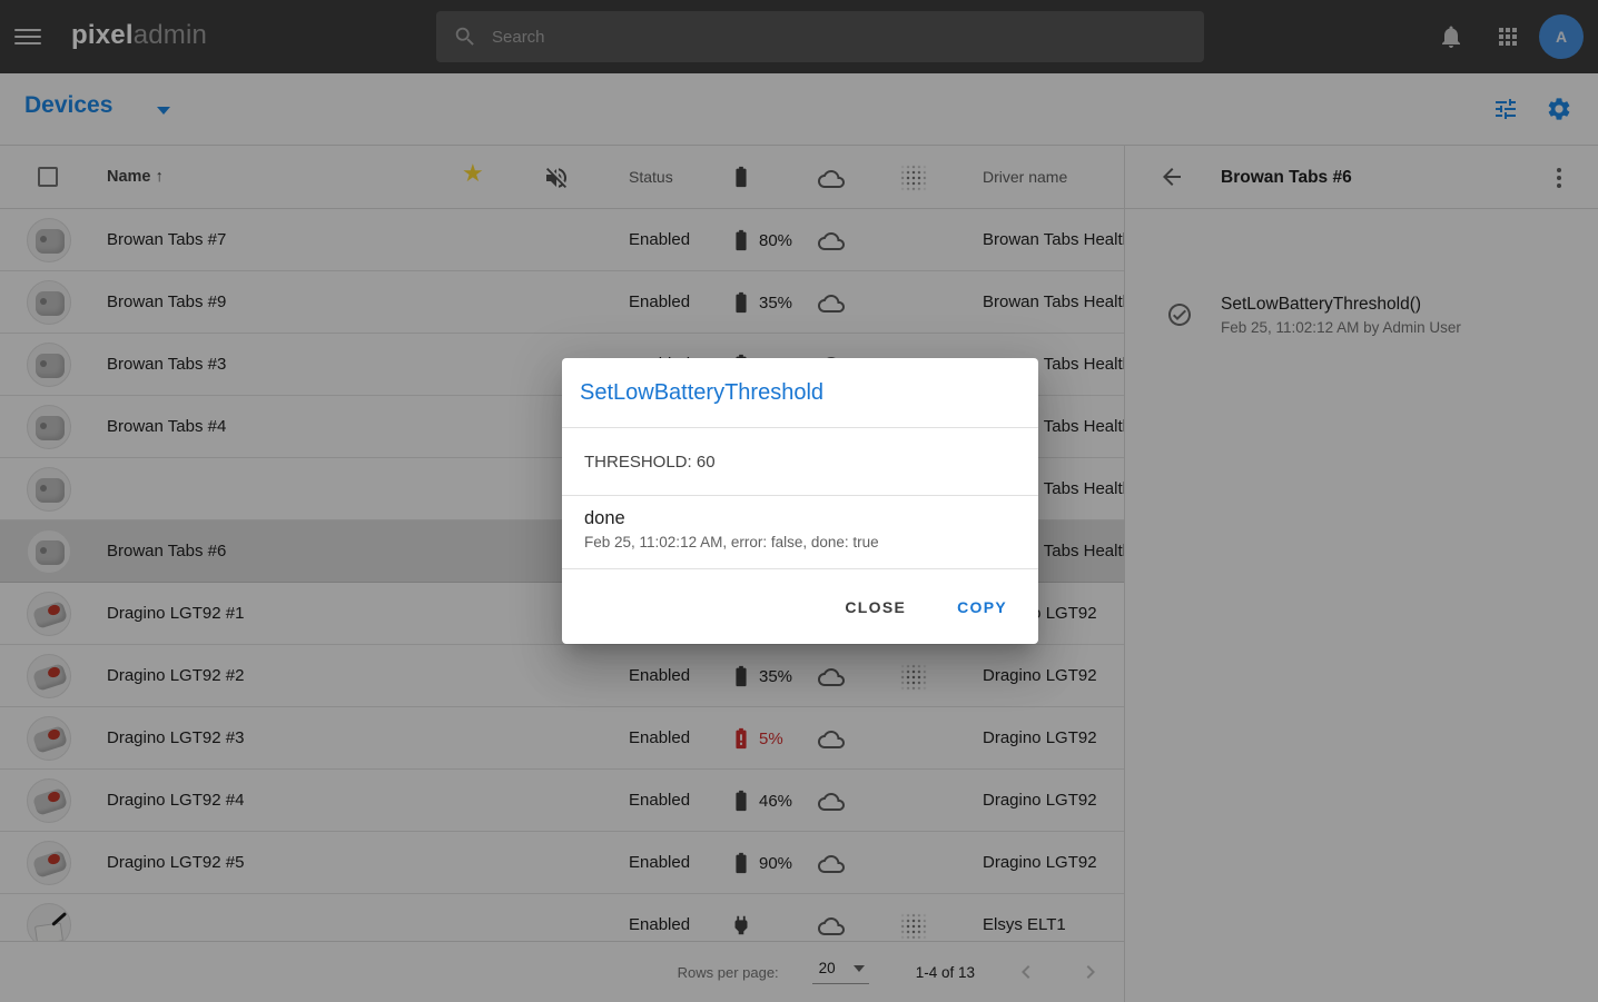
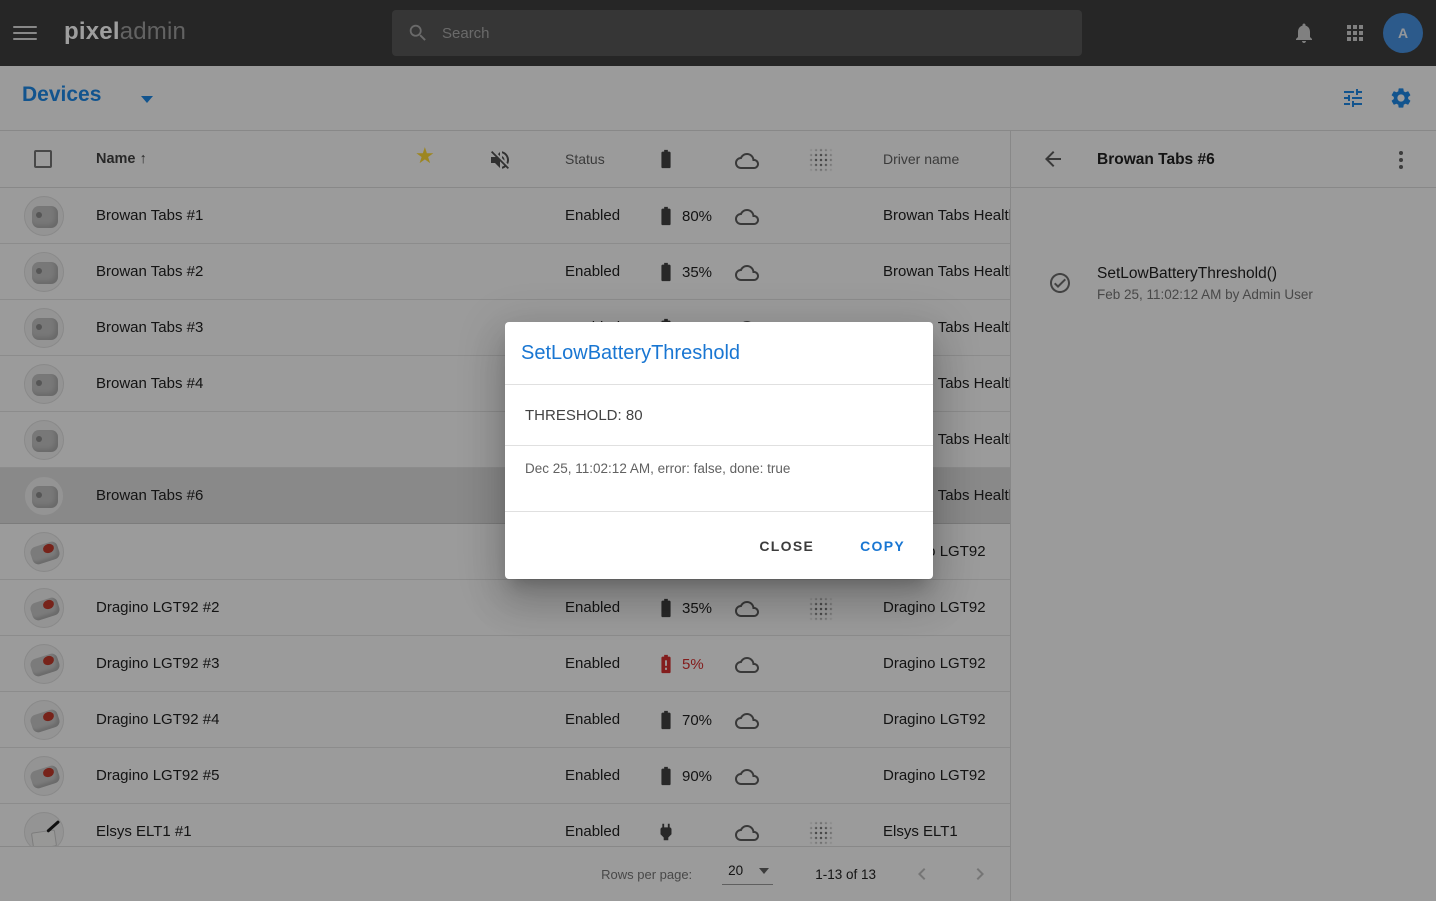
  pixeladmin
  Search
  A
  Devices
  Name ↑
  ★
  Status
  Driver name
- Browan Tabs #7
+ Browan Tabs #1
  Enabled
  80%
  Browan Tabs Healt
- Browan Tabs #9
+ Browan Tabs #2
  Enabled
  35%
  Browan Tabs Healt
  Browan Tabs #3
  Browan Tabs #4
  Browan Tabs #6
- Dragino LGT92 #1
  Dragino LGT92 #2
  Enabled
  35%
  Dragino LGT92
  Dragino LGT92 #3
  Enabled
  5%
  Dragino LGT92
  Dragino LGT92 #4
  Enabled
- 46%
+ 70%
  Dragino LGT92
  Dragino LGT92 #5
  Enabled
  90%
  Dragino LGT92
+ Elsys ELT1 #1
  Enabled
  Elsys ELT1
  Rows per page:
  20
- 1-4 of 13
+ 1-13 of 13
  Browan Tabs #6
  SetLowBatteryThreshold()
  Feb 25, 11:02:12 AM by Admin User
  SetLowBatteryThreshold
- THRESHOLD: 60
+ THRESHOLD: 80
- done
- Feb 25, 11:02:12 AM, error: false, done: true
+ Dec 25, 11:02:12 AM, error: false, done: true
  CLOSE
  COPY
